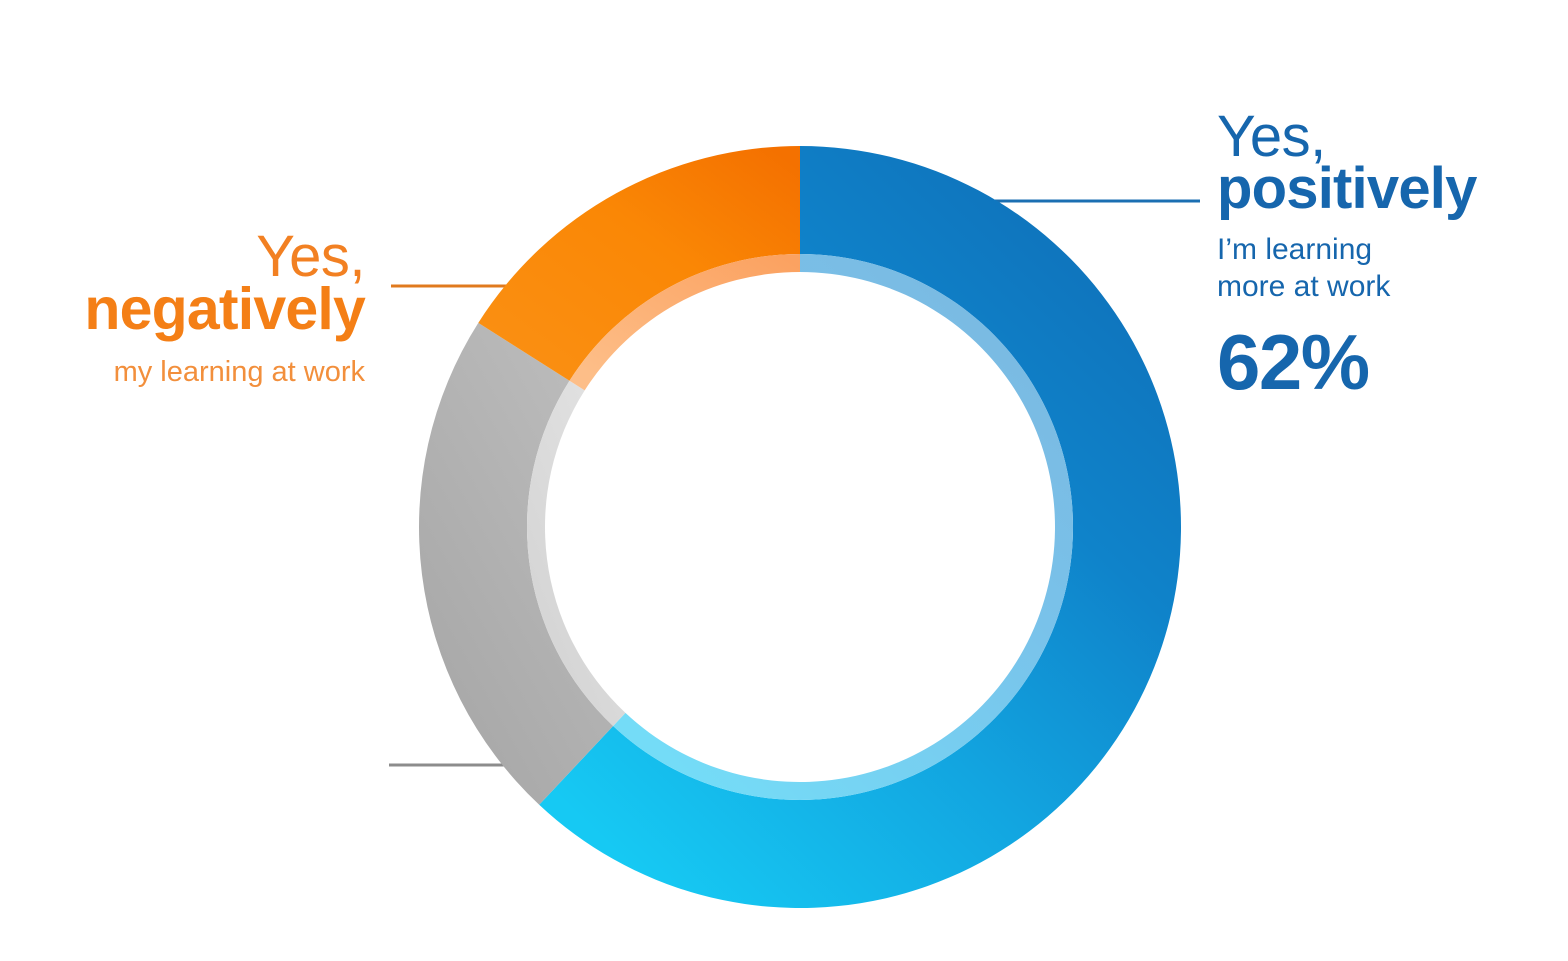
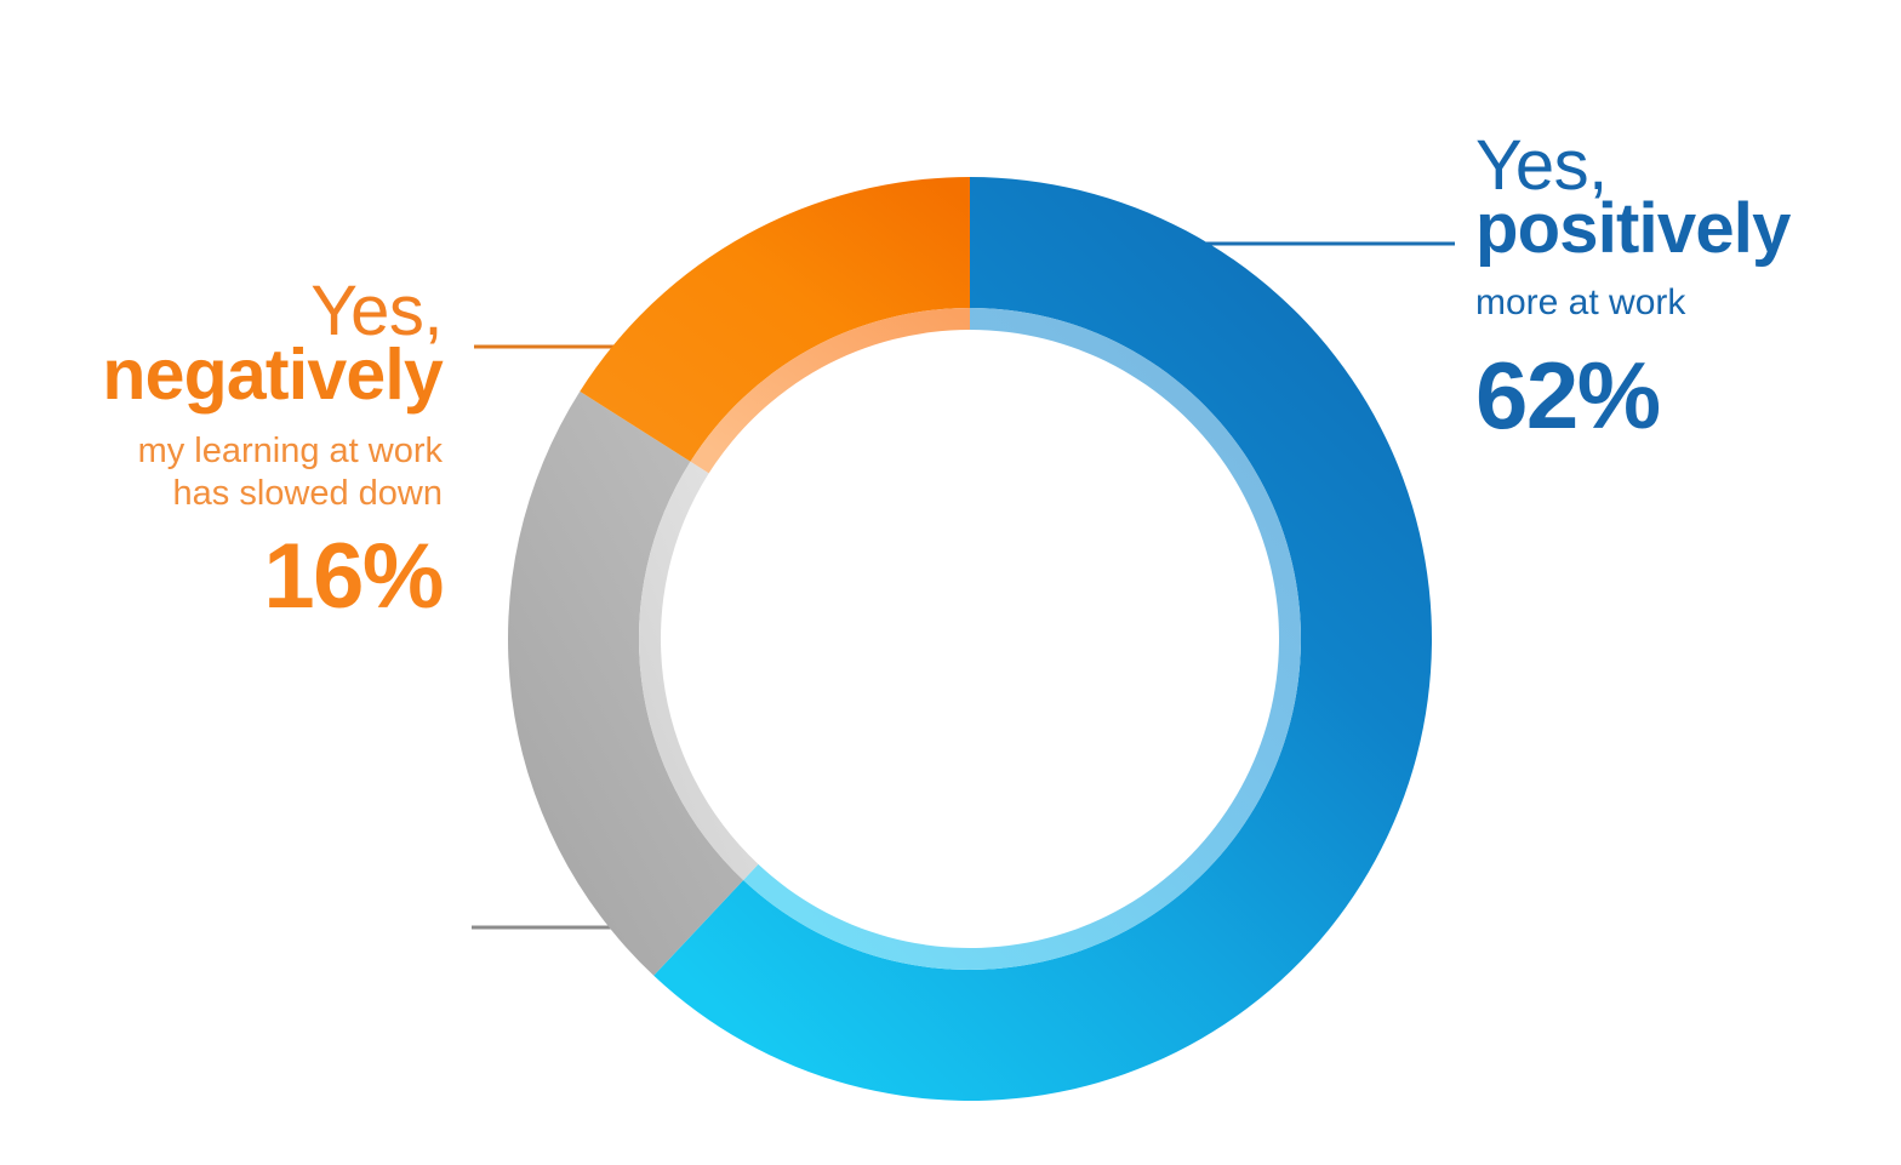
  Yes,
  positively
- I’m learning
  more at work
  62%
  Yes,
  negatively
  my learning at work
+ has slowed down
+ 16%
